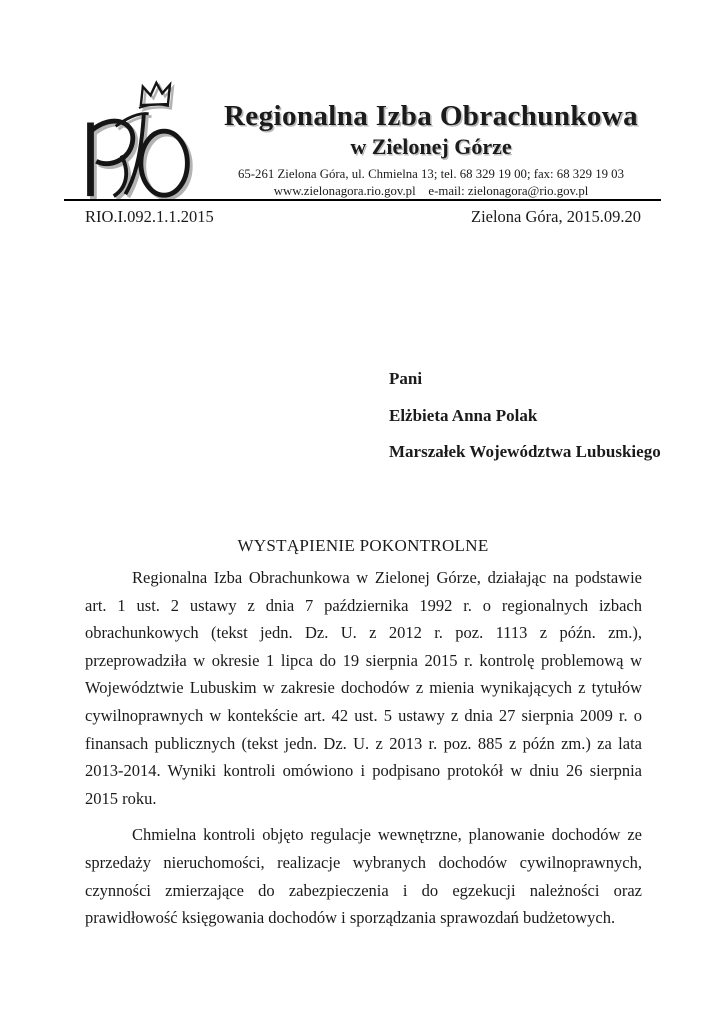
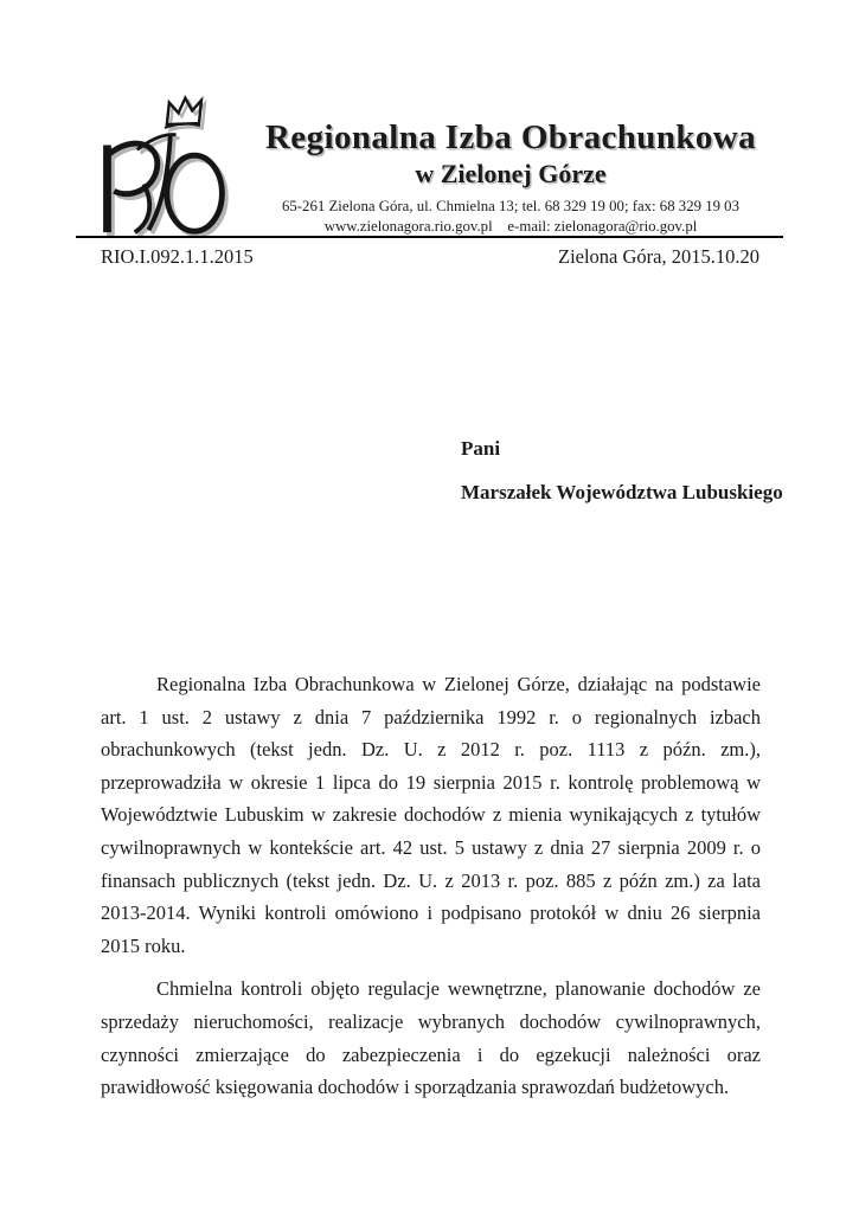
  Regionalna Izba Obrachunkowa
  w Zielonej Górze
  65-261 Zielona Góra, ul. Chmielna 13; tel. 68 329 19 00; fax: 68 329 19 03
  www.zielonagora.rio.gov.pl e-mail: zielonagora@rio.gov.pl
  RIO.I.092.1.1.2015
- Zielona Góra, 2015.09.20
+ Zielona Góra, 2015.10.20
  Pani
- Elżbieta Anna Polak
  Marszałek Województwa Lubuskiego
- WYSTĄPIENIE POKONTROLNE
  Regionalna Izba Obrachunkowa w Zielonej Górze, działając na podstawie art. 1 ust. 2 ustawy z dnia 7 października 1992 r. o regionalnych izbach obrachunkowych (tekst jedn. Dz. U. z 2012 r. poz. 1113 z późn. zm.), przeprowadziła w okresie 1 lipca do 19 sierpnia 2015 r. kontrolę problemową w Województwie Lubuskim w zakresie dochodów z mienia wynikających z tytułów cywilnoprawnych w kontekście art. 42 ust. 5 ustawy z dnia 27 sierpnia 2009 r. o finansach publicznych (tekst jedn. Dz. U. z 2013 r. poz. 885 z późn zm.) za lata 2013-2014. Wyniki kontroli omówiono i podpisano protokół w dniu 26 sierpnia 2015 roku.
  Chmielna kontroli objęto regulacje wewnętrzne, planowanie dochodów ze sprzedaży nieruchomości, realizacje wybranych dochodów cywilnoprawnych, czynności zmierzające do zabezpieczenia i do egzekucji należności oraz prawidłowość księgowania dochodów i sporządzania sprawozdań budżetowych.
